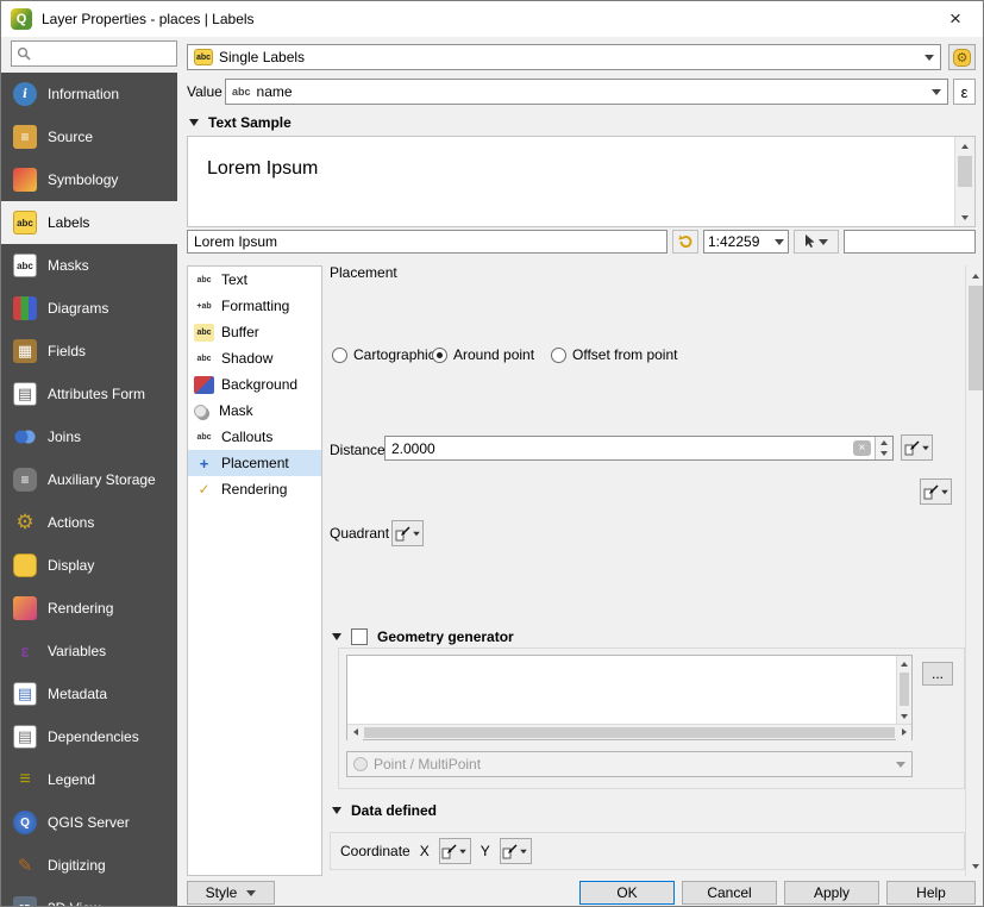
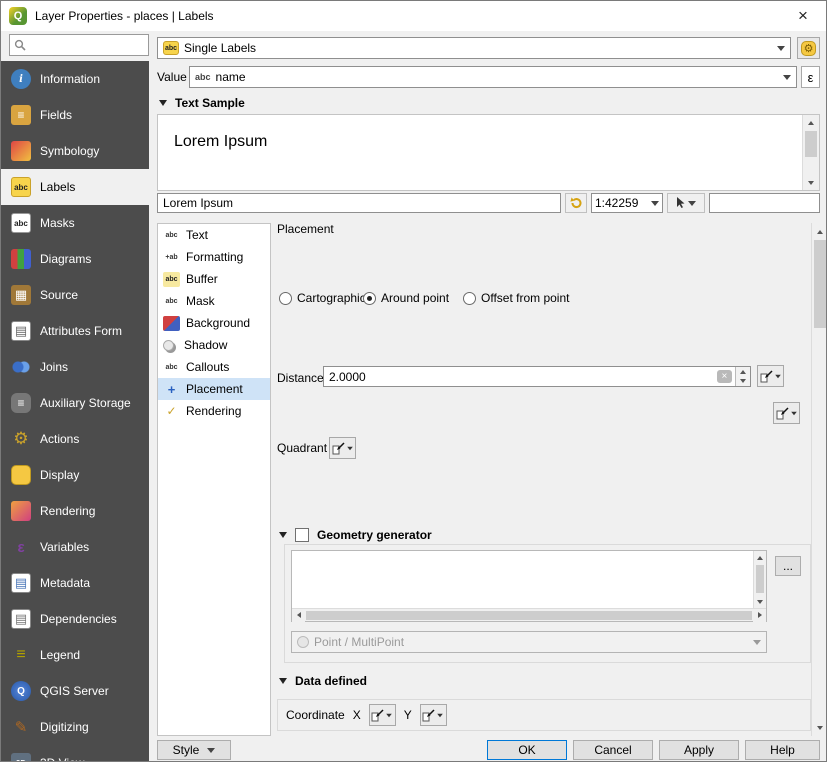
  Q
  Layer Properties - places | Labels
  ×
  i
  Information
  ≡
- Source
+ Fields
  Symbology
  abc
  Labels
  abc
  Masks
  Diagrams
  ▦
- Fields
+ Source
  ▤
  Attributes Form
  Joins
  ≡
  Auxiliary Storage
  ⚙
  Actions
  Display
  Rendering
  ε
  Variables
  ▤
  Metadata
  ▤
  Dependencies
  ≡
  Legend
  Q
  QGIS Server
  ✎
  Digitizing
  Single Labels
  ⚙
  Value
  abc
  name
  ε
  Text Sample
  Lorem Ipsum
  Lorem Ipsum
  1:42259
  Text
  Formatting
  Buffer
- Shadow
+ Mask
  Background
- Mask
+ Shadow
  Callouts
  +
  Placement
  ✓
  Rendering
  Placement
  Cartographi
  Around point
  Offset from point
  Distance
  2.0000
  ×
  Quadrant
  Geometry generator
  ...
  Point / MultiPoint
  Data defined
  Coordinate
  X
  Y
  Style
  OK
  Cancel
  Apply
  Help
